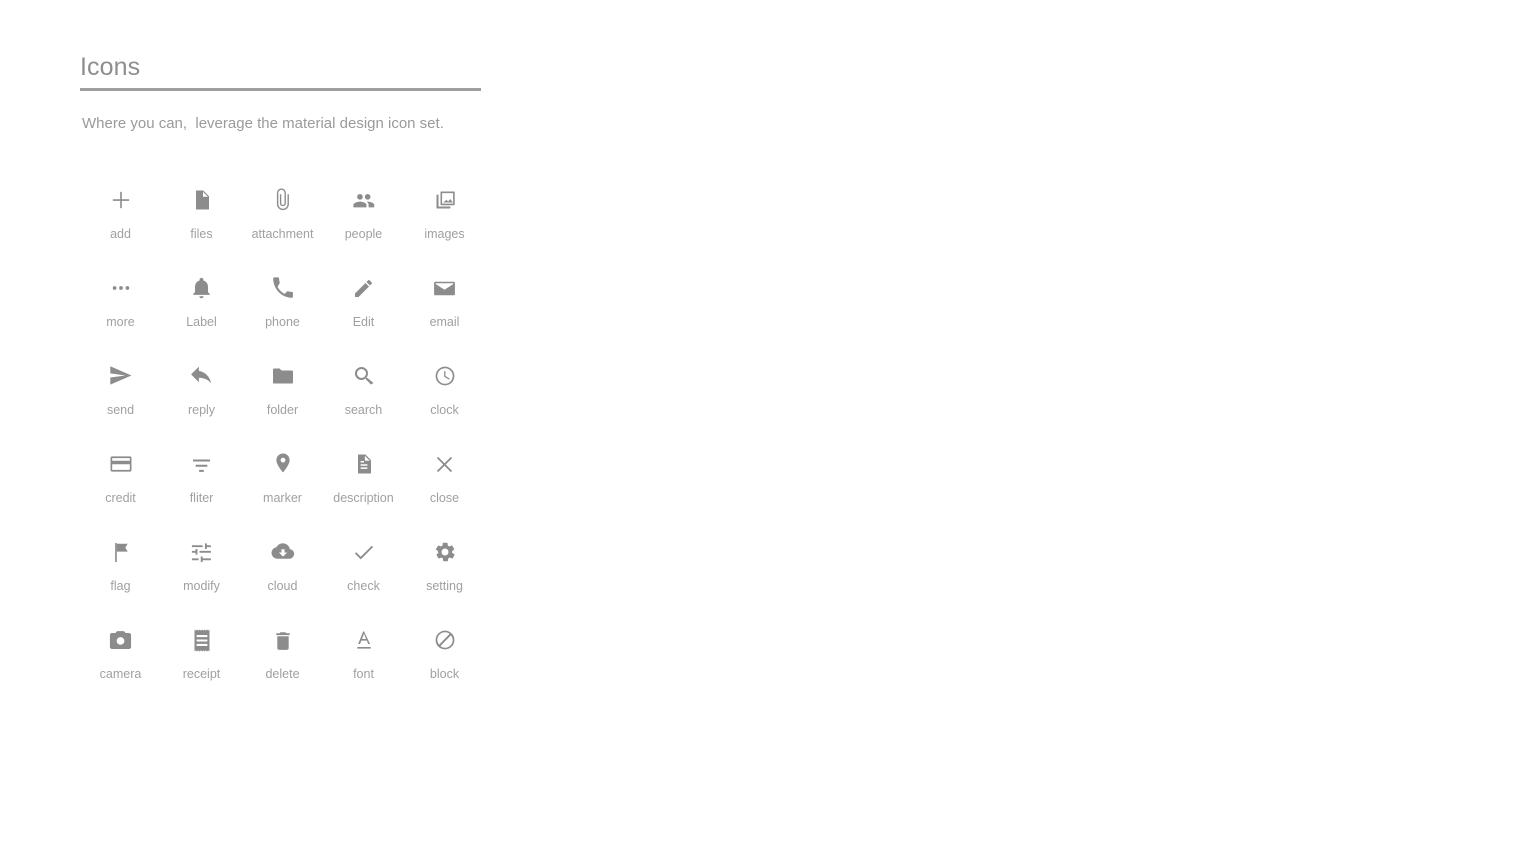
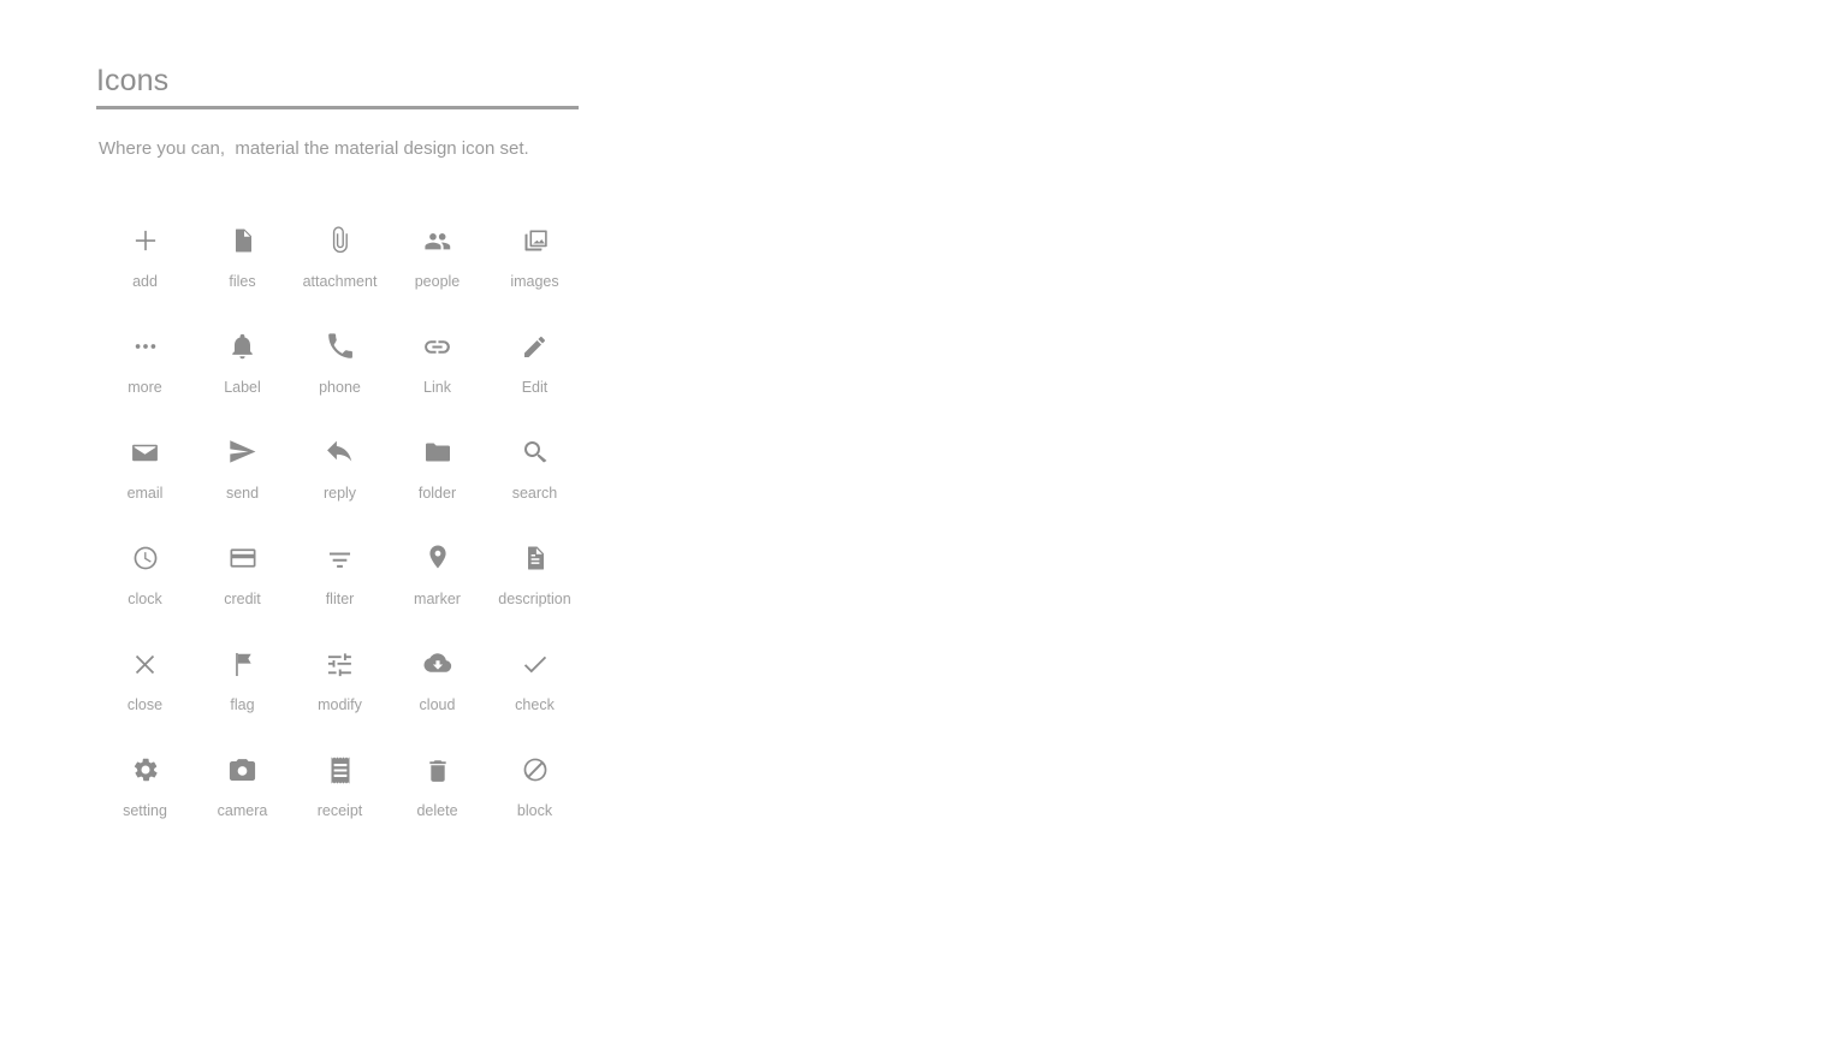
  Icons
- Where you can, leverage the material design icon set.
+ Where you can, material the material design icon set.
  add
  files
  attachment
  people
  images
  more
  Label
  phone
+ Link
  Edit
  email
  send
  reply
  folder
  search
  clock
  credit
  fliter
  marker
  description
  close
  flag
  modify
  cloud
  check
  setting
  camera
  receipt
  delete
- font
  block
